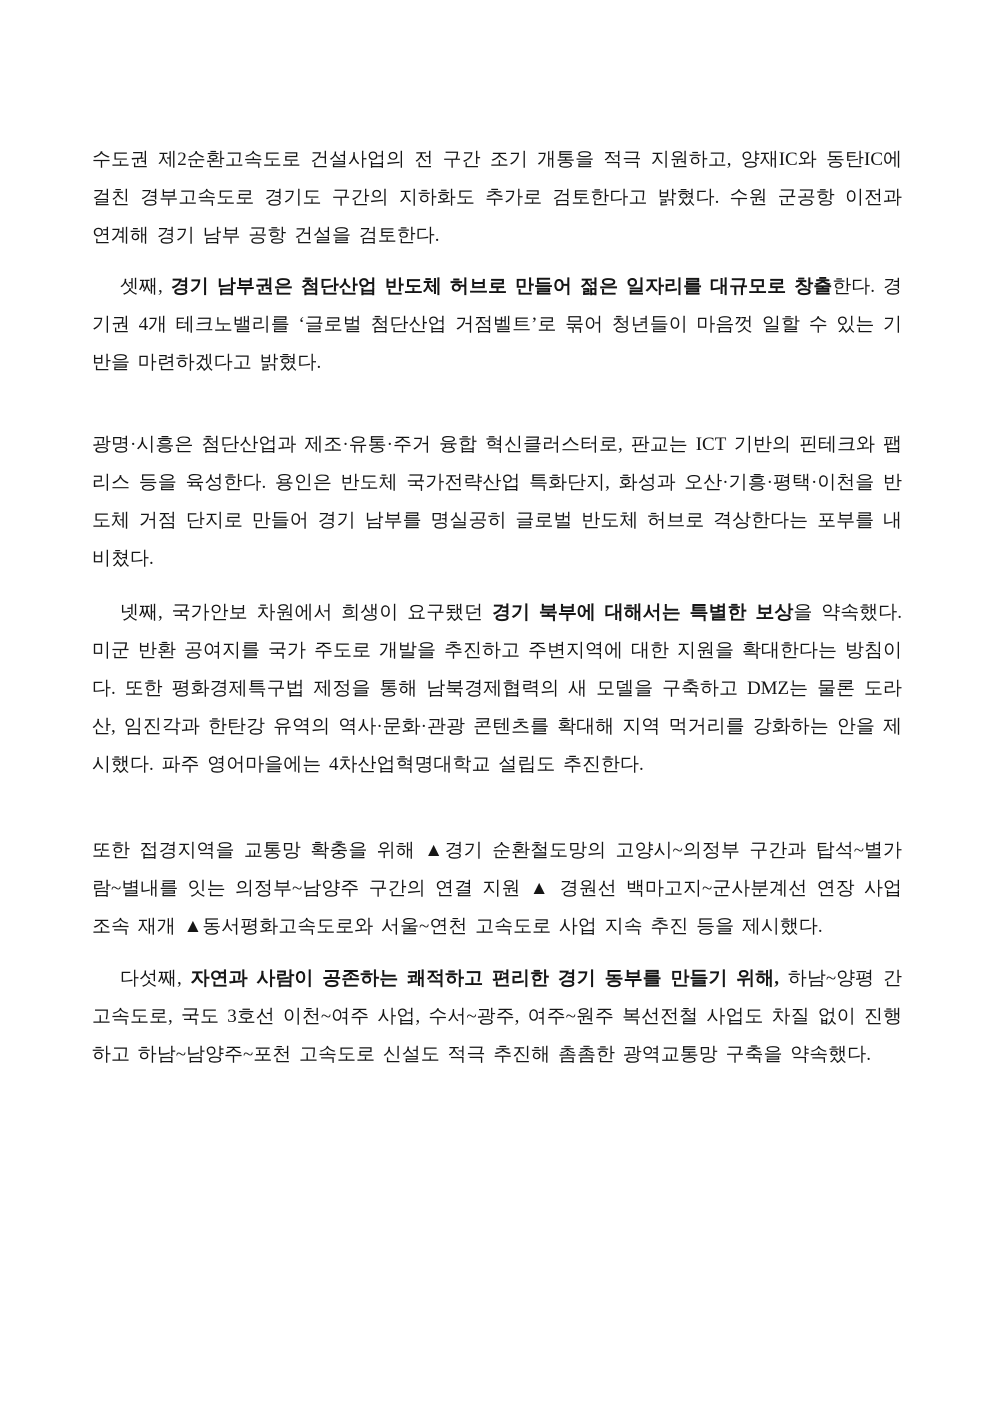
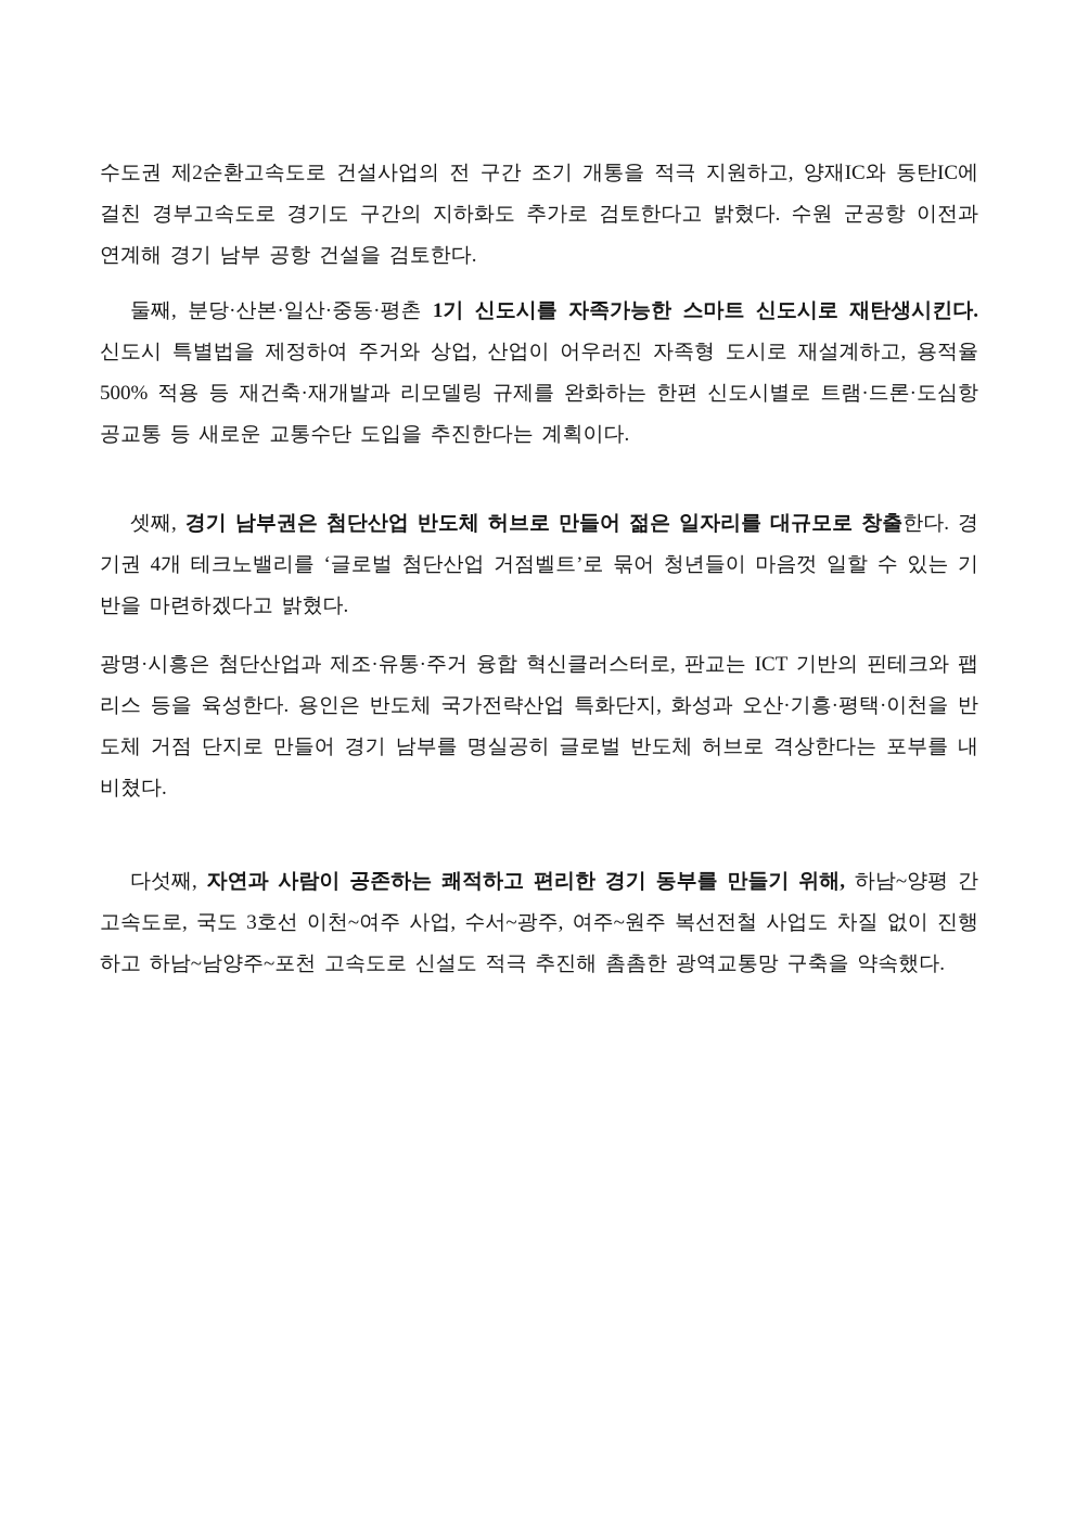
  수도권 제2순환고속도로 건설사업의 전 구간 조기 개통을 적극 지원하고, 양재IC와 동탄IC에 걸친 경부고속도로 경기도 구간의 지하화도 추가로 검토한다고 밝혔다. 수원 군공항 이전과 연계해 경기 남부 공항 건설을 검토한다.
+ 둘째, 분당·산본·일산·중동·평촌 1기 신도시를 자족가능한 스마트 신도시로 재탄생시킨다. 신도시 특별법을 제정하여 주거와 상업, 산업이 어우러진 자족형 도시로 재설계하고, 용적율 500% 적용 등 재건축·재개발과 리모델링 규제를 완화하는 한편 신도시별로 트램·드론·도심항공교통 등 새로운 교통수단 도입을 추진한다는 계획이다.
  셋째, 경기 남부권은 첨단산업 반도체 허브로 만들어 젊은 일자리를 대규모로 창출한다. 경기권 4개 테크노밸리를 ‘글로벌 첨단산업 거점벨트’로 묶어 청년들이 마음껏 일할 수 있는 기반을 마련하겠다고 밝혔다.
  광명·시흥은 첨단산업과 제조·유통·주거 융합 혁신클러스터로, 판교는 ICT 기반의 핀테크와 팹리스 등을 육성한다. 용인은 반도체 국가전략산업 특화단지, 화성과 오산·기흥·평택·이천을 반도체 거점 단지로 만들어 경기 남부를 명실공히 글로벌 반도체 허브로 격상한다는 포부를 내비쳤다.
- 넷째, 국가안보 차원에서 희생이 요구됐던 경기 북부에 대해서는 특별한 보상을 약속했다. 미군 반환 공여지를 국가 주도로 개발을 추진하고 주변지역에 대한 지원을 확대한다는 방침이다. 또한 평화경제특구법 제정을 통해 남북경제협력의 새 모델을 구축하고 DMZ는 물론 도라산, 임진각과 한탄강 유역의 역사·문화·관광 콘텐츠를 확대해 지역 먹거리를 강화하는 안을 제시했다. 파주 영어마을에는 4차산업혁명대학교 설립도 추진한다.
- 또한 접경지역을 교통망 확충을 위해 ▲경기 순환철도망의 고양시~의정부 구간과 탑석~별가람~별내를 잇는 의정부~남양주 구간의 연결 지원 ▲ 경원선 백마고지~군사분계선 연장 사업 조속 재개 ▲동서평화고속도로와 서울~연천 고속도로 사업 지속 추진 등을 제시했다.
  다섯째, 자연과 사람이 공존하는 쾌적하고 편리한 경기 동부를 만들기 위해, 하남~양평 간 고속도로, 국도 3호선 이천~여주 사업, 수서~광주, 여주~원주 복선전철 사업도 차질 없이 진행하고 하남~남양주~포천 고속도로 신설도 적극 추진해 촘촘한 광역교통망 구축을 약속했다.
